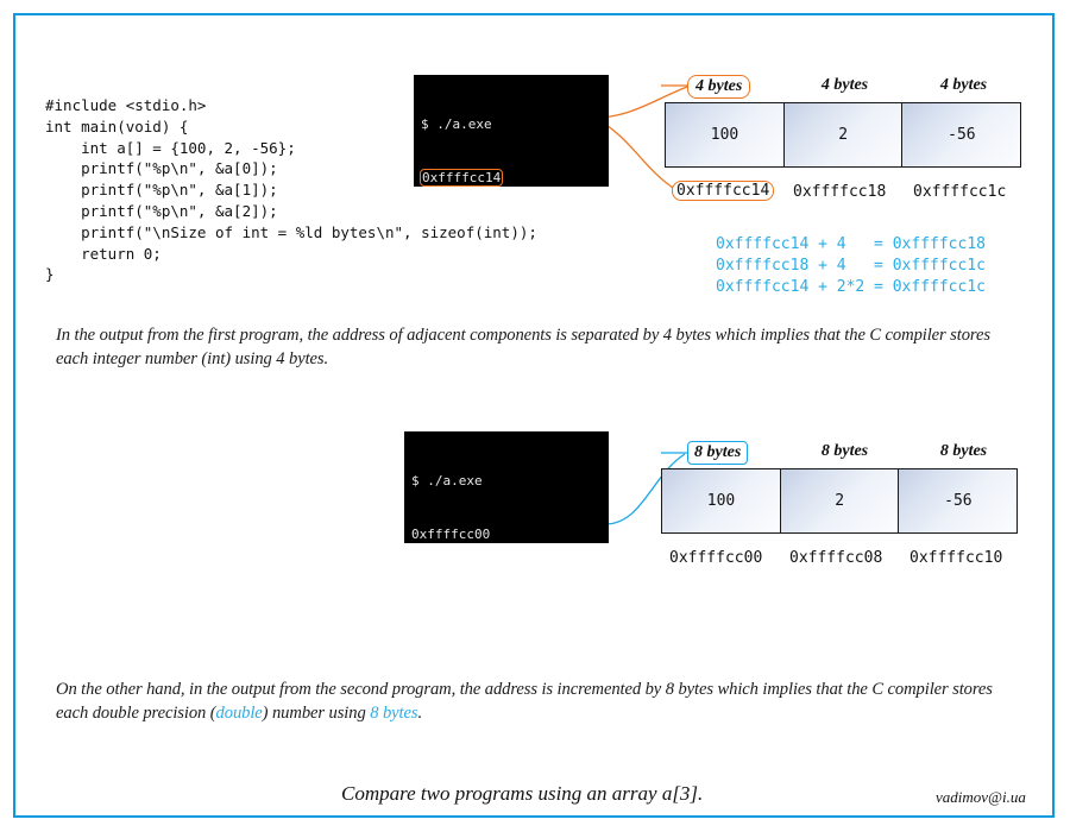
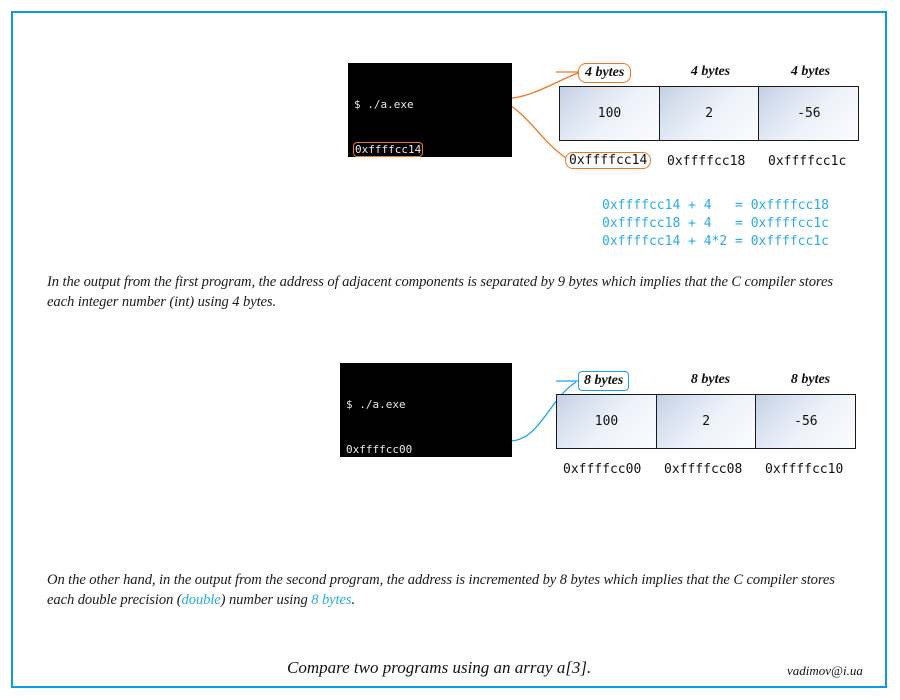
- #include <stdio.h> int main(void) { int a[] = {100, 2, -56}; printf("%p\n", &a[0]); printf("%p\n", &a[1]); printf("%p\n", &a[2]); printf("\nSize of int = %ld bytes\n", sizeof(int)); return 0; }
  $ ./a.exe
  0xffffcc14
  4 bytes
  4 bytes
  4 bytes
  100
  2
  -56
  0xffffcc14
  0xffffcc18
  0xffffcc1c
- 0xffffcc14 + 4 = 0xffffcc18 0xffffcc18 + 4 = 0xffffcc1c 0xffffcc14 + 2*2 = 0xffffcc1c
+ 0xffffcc14 + 4 = 0xffffcc18 0xffffcc18 + 4 = 0xffffcc1c 0xffffcc14 + 4*2 = 0xffffcc1c
- In the output from the first program, the address of adjacent components is separated by 4 bytes which implies that the C compiler stores each integer number (int) using 4 bytes.
+ In the output from the first program, the address of adjacent components is separated by 9 bytes which implies that the C compiler stores each integer number (int) using 4 bytes.
  $ ./a.exe
  0xffffcc00
  8 bytes
  8 bytes
  8 bytes
  100
  2
  -56
  0xffffcc00
  0xffffcc08
  0xffffcc10
  On the other hand, in the output from the second program, the address is incremented by 8 bytes which implies that the C compiler stores each double precision (double) number using 8 bytes.
  Compare two programs using an array a[3].
  vadimov@i.ua
